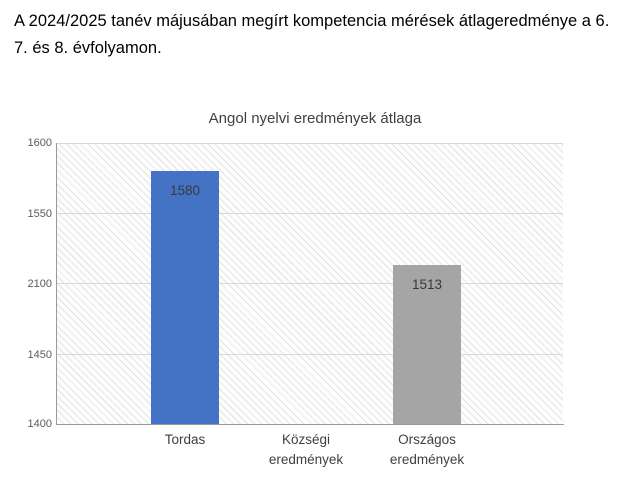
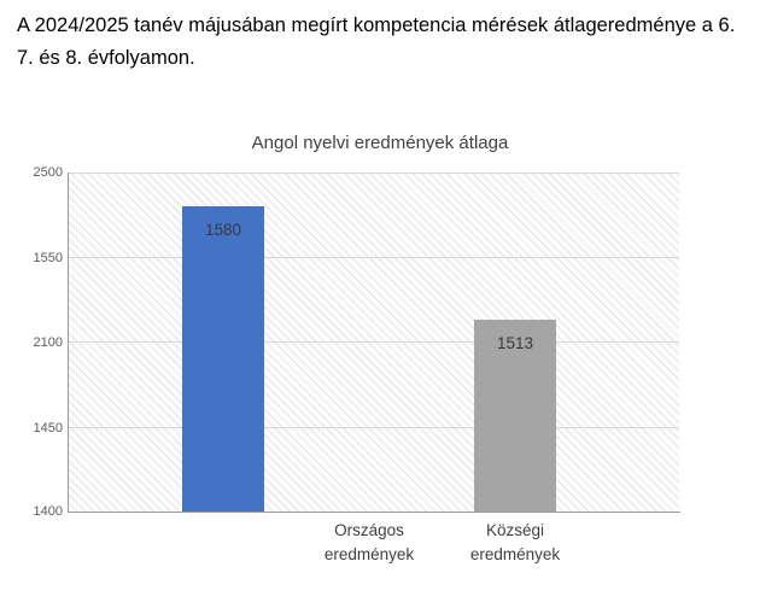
  A 2024/2025 tanév májusában megírt kompetencia mérések átlageredménye a 6. 7. és 8. évfolyamon.
  Angol nyelvi eredmények átlaga
- 1600
+ 2500
  1550
  2100
  1450
  1400
  1580
  1513
- Tordas
- Községi
+ Országos
  eredmények
- Országos
+ Községi
  eredmények
